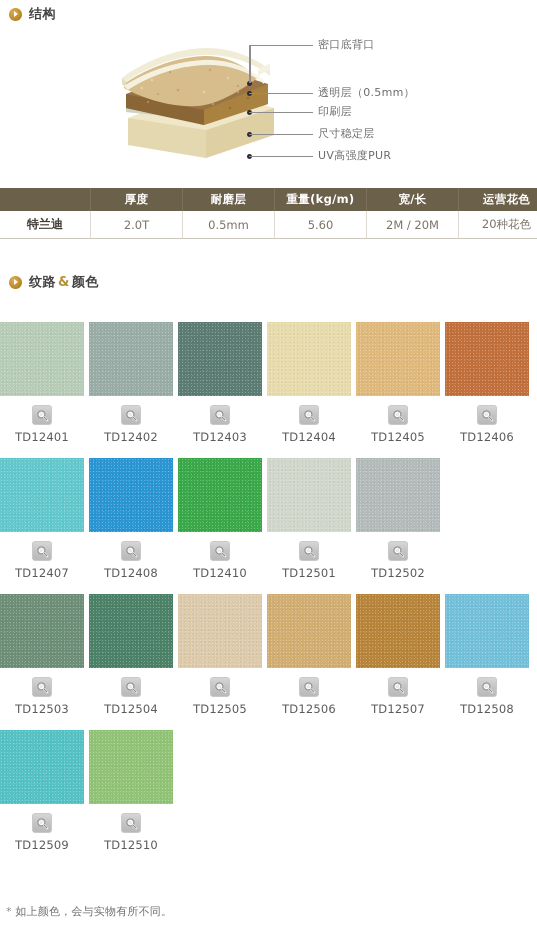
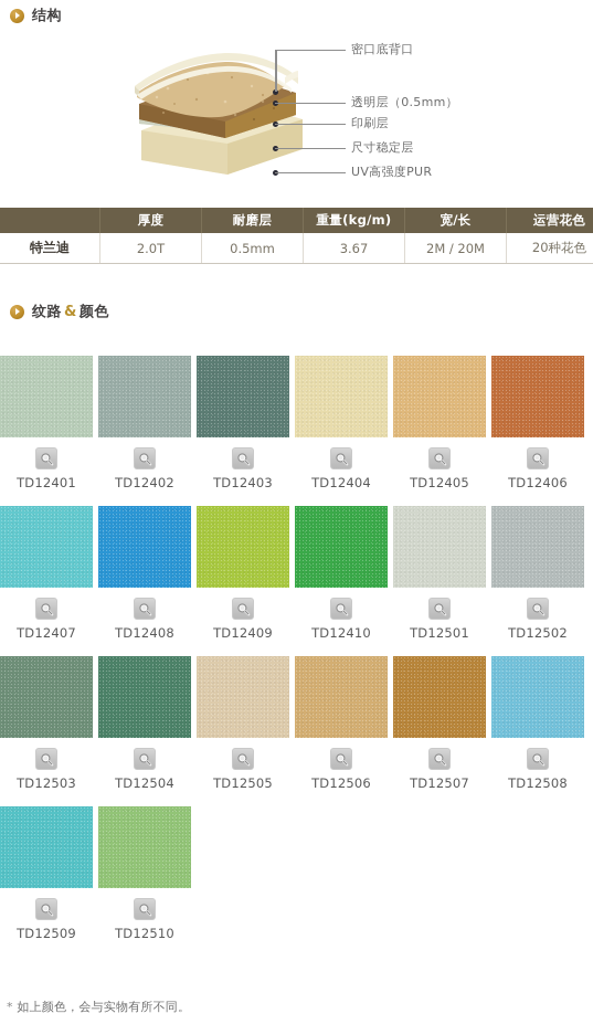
  结构
  密口底背口
  透明层（0.5mm）
  印刷层
  尺寸稳定层
  UV高强度PUR
  	厚度	耐磨层	重量(kg/m)	宽/长	运营花色
- 特兰迪	2.0T	0.5mm	5.60	2M / 20M	20种花色
+ 特兰迪	2.0T	0.5mm	3.67	2M / 20M	20种花色
  纹路 & 颜色
  TD12401
  TD12402
  TD12403
  TD12404
  TD12405
  TD12406
  TD12407
  TD12408
+ TD12409
  TD12410
  TD12501
  TD12502
  TD12503
  TD12504
  TD12505
  TD12506
  TD12507
  TD12508
  TD12509
  TD12510
  * 如上颜色，会与实物有所不同。
